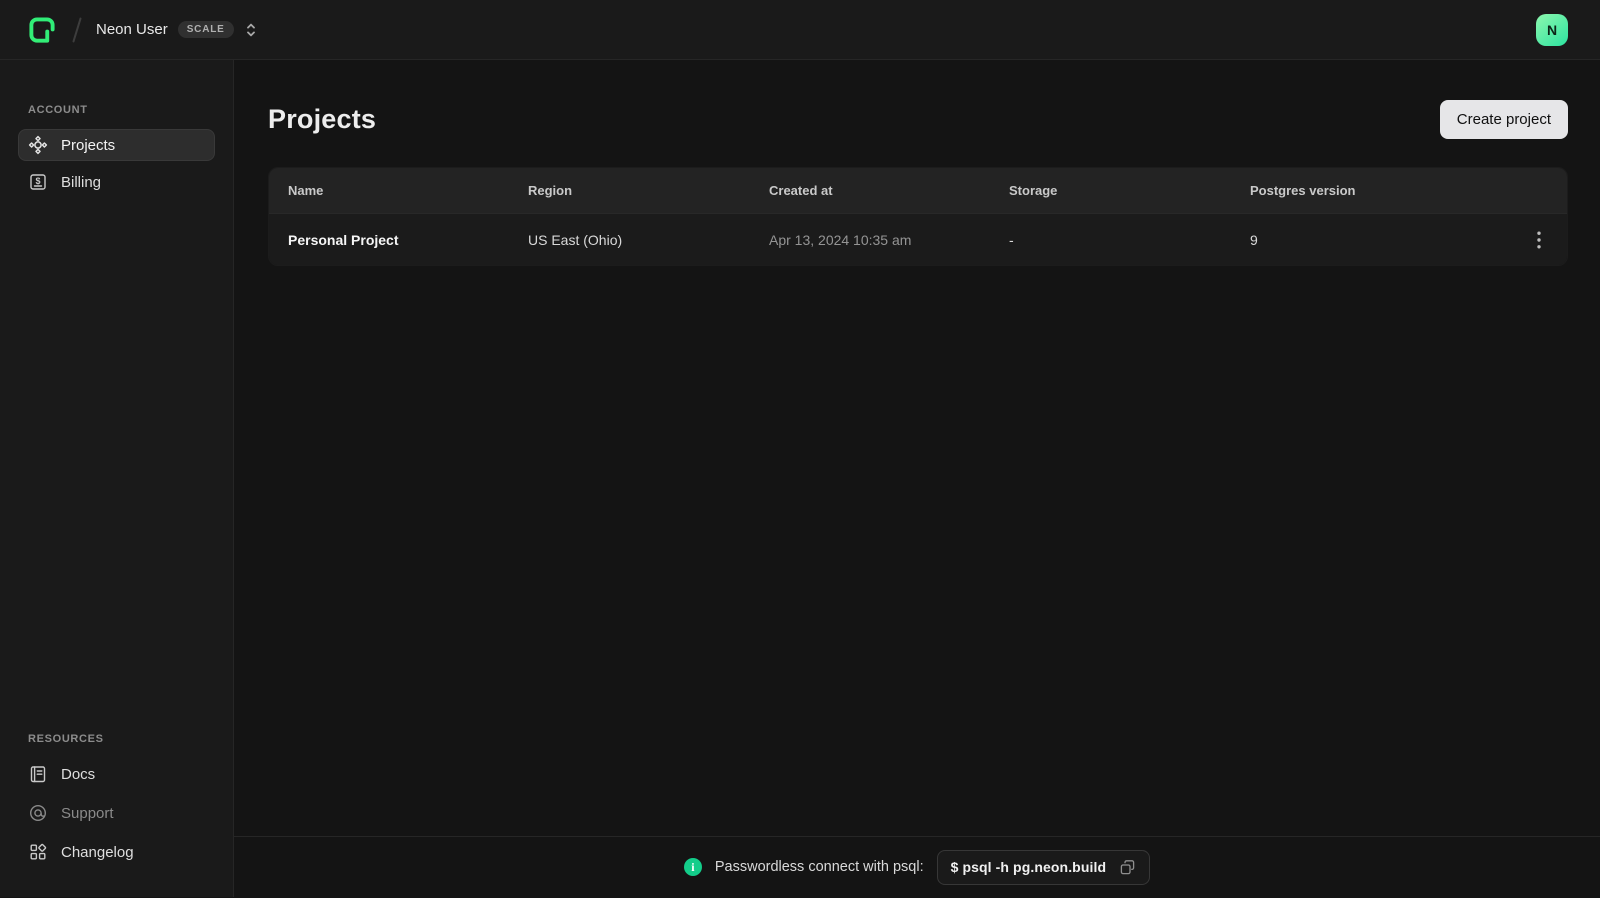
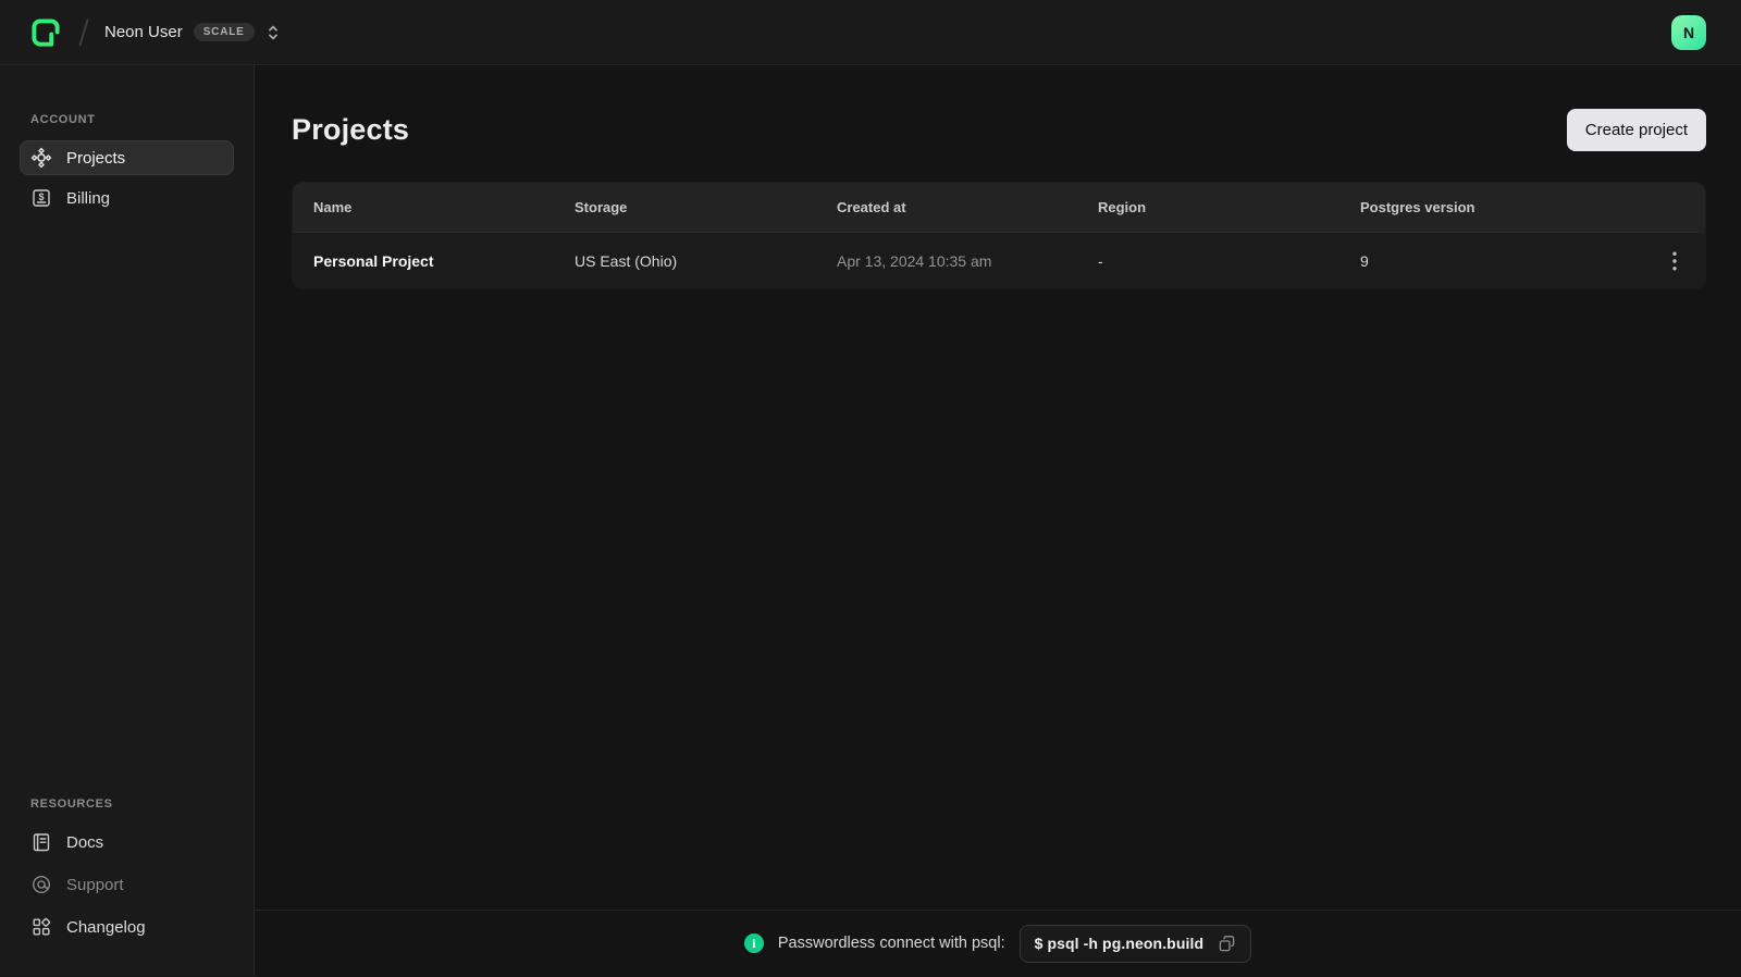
  Neon User
  SCALE
  N
  ACCOUNT
  Projects
  $
  Billing
  RESOURCES
  Docs
  Support
  Changelog
  Projects
  Create project
  Name
- Region
+ Storage
  Created at
- Storage
+ Region
  Postgres version
  Personal Project
  US East (Ohio)
  Apr 13, 2024 10:35 am
  -
  9
  i
  Passwordless connect with psql:
  $ psql -h pg.neon.build
